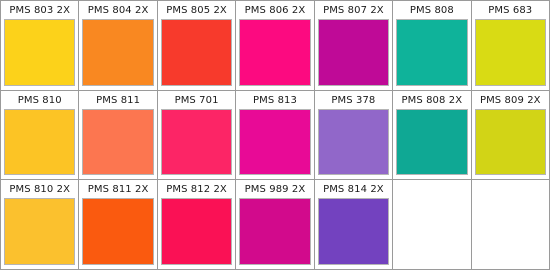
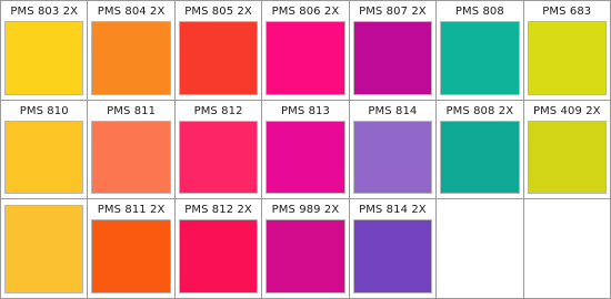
  PMS 803 2X
  PMS 804 2X
  PMS 805 2X
  PMS 806 2X
  PMS 807 2X
  PMS 808
  PMS 683
  PMS 810
  PMS 811
- PMS 701
+ PMS 812
  PMS 813
- PMS 378
+ PMS 814
  PMS 808 2X
- PMS 809 2X
+ PMS 409 2X
- PMS 810 2X
  PMS 811 2X
  PMS 812 2X
  PMS 989 2X
  PMS 814 2X
